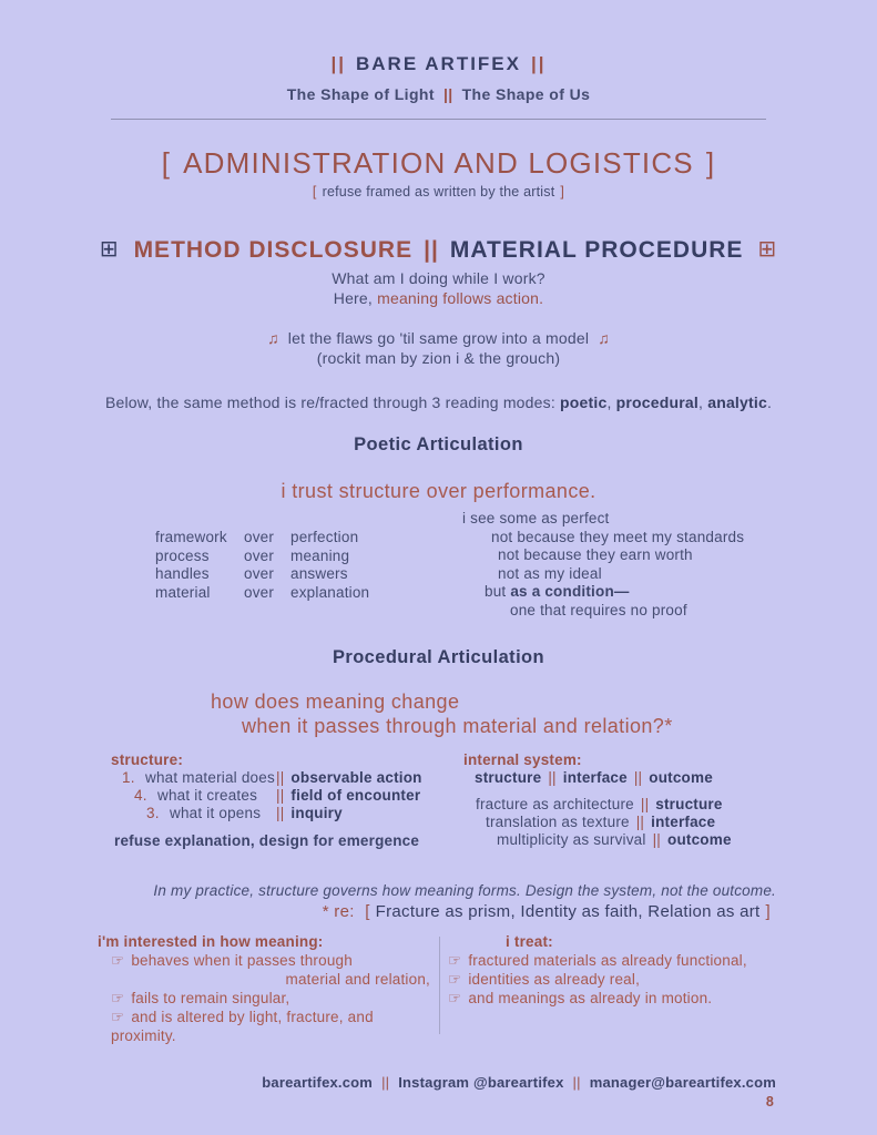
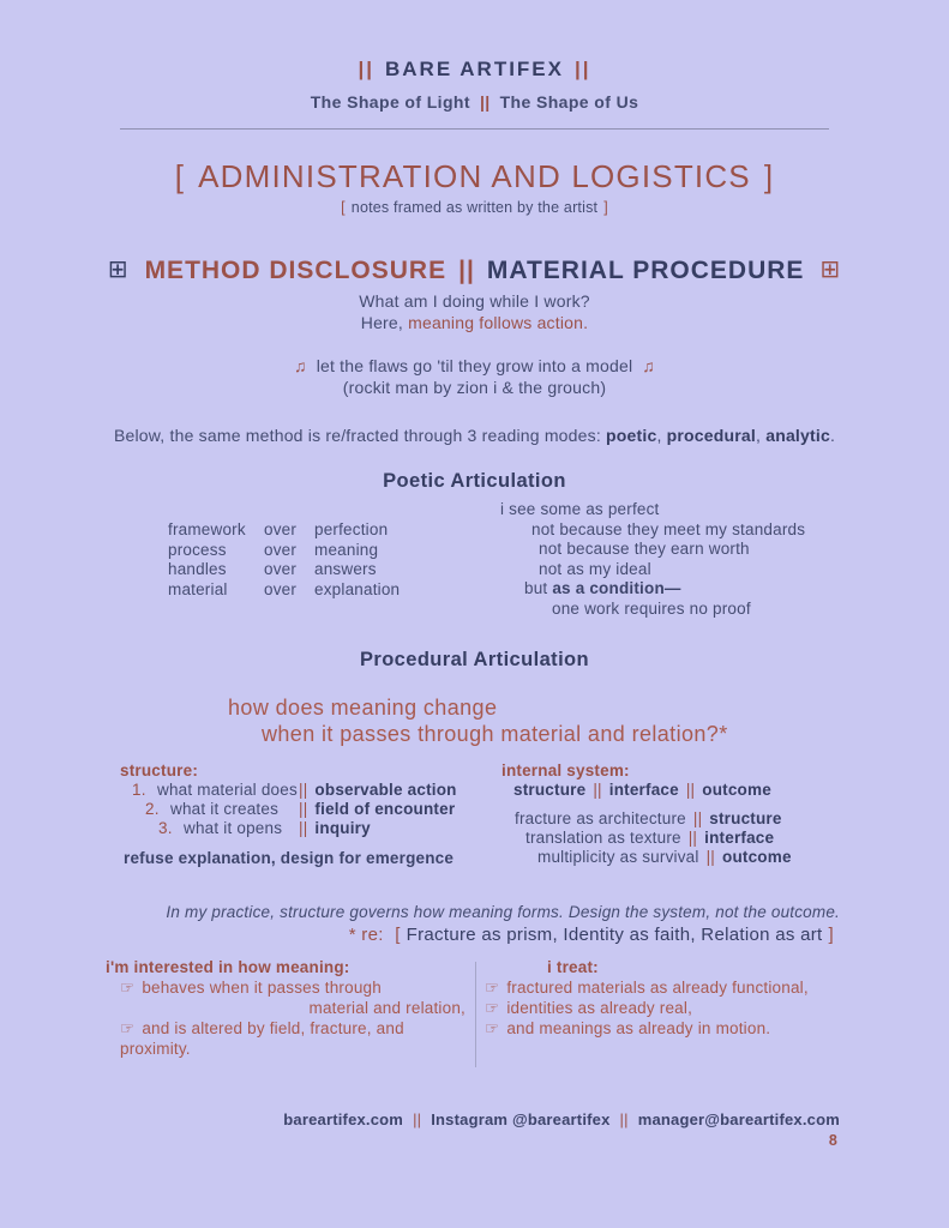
  || BARE ARTIFEX ||
  The Shape of Light || The Shape of Us
  [ ADMINISTRATION AND LOGISTICS ]
- [ refuse framed as written by the artist ]
+ [ notes framed as written by the artist ]
  ⊞ METHOD DISCLOSURE || MATERIAL PROCEDURE ⊞
  What am I doing while I work?
  Here, meaning follows action.
- ♫ let the flaws go 'til same grow into a model ♫
+ ♫ let the flaws go 'til they grow into a model ♫
  (rockit man by zion i & the grouch)
  Below, the same method is re/fracted through 3 reading modes: poetic, procedural, analytic.
  Poetic Articulation
- i trust structure over performance.
  framework over perfection
  process over meaning
  handles over answers
  material over explanation
  i see some as perfect
  not because they meet my standards
  not because they earn worth
  not as my ideal
  but as a condition—
- one that requires no proof
+ one work requires no proof
  Procedural Articulation
  how does meaning change
  when it passes through material and relation?*
  structure:
  1.
  what material does
  ||
  observable action
- 4.
+ 2.
  what it creates
  ||
  field of encounter
  3.
  what it opens
  ||
  inquiry
  refuse explanation, design for emergence
  internal system:
  structure || interface || outcome
  fracture as architecture || structure
  translation as texture || interface
  multiplicity as survival || outcome
  In my practice, structure governs how meaning forms. Design the system, not the outcome.
  * re: [ Fracture as prism, Identity as faith, Relation as art ]
  i'm interested in how meaning:
  ☞ behaves when it passes through
  material and relation,
- ☞ fails to remain singular,
- ☞ and is altered by light, fracture, and proximity.
+ ☞ and is altered by field, fracture, and proximity.
  i treat:
  ☞ fractured materials as already functional,
  ☞ identities as already real,
  ☞ and meanings as already in motion.
  bareartifex.com || Instagram @bareartifex || manager@bareartifex.com
  8
